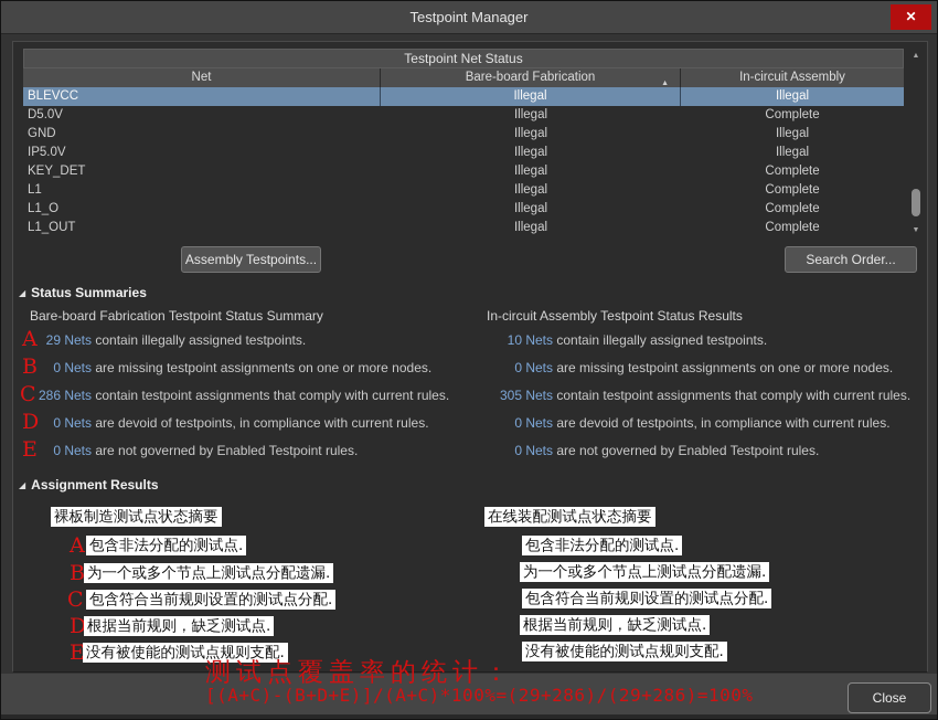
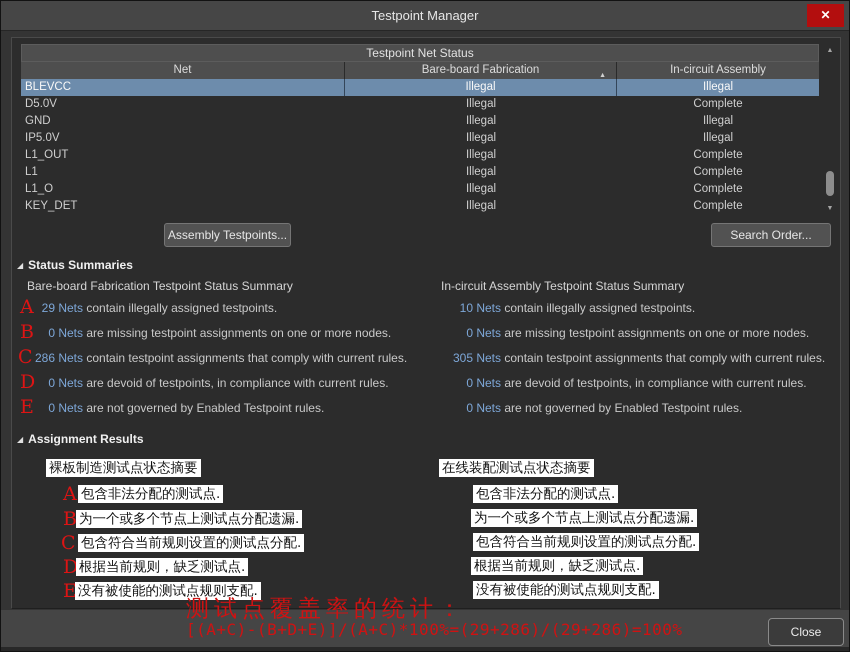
  Testpoint Manager
  ✕
  Testpoint Net Status
  Net
  Bare-board Fabrication
  In-circuit Assembly
  BLEVCC
  Illegal
  Illegal
  D5.0V
  Illegal
  Complete
  GND
  Illegal
  Illegal
  IP5.0V
  Illegal
  Illegal
- KEY_DET
+ L1_OUT
  Illegal
  Complete
  L1
  Illegal
  Complete
  L1_O
  Illegal
  Complete
- L1_OUT
+ KEY_DET
  Illegal
  Complete
  Assembly Testpoints...
  Search Order...
  ◢ Status Summaries
  Bare-board Fabrication Testpoint Status Summary
- In-circuit Assembly Testpoint Status Results
+ In-circuit Assembly Testpoint Status Summary
  A
  B
  C
  D
  E
  29 Nets contain illegally assigned testpoints.
  0 Nets are missing testpoint assignments on one or more nodes.
  286 Nets contain testpoint assignments that comply with current rules.
  0 Nets are devoid of testpoints, in compliance with current rules.
  0 Nets are not governed by Enabled Testpoint rules.
  10 Nets contain illegally assigned testpoints.
  0 Nets are missing testpoint assignments on one or more nodes.
  305 Nets contain testpoint assignments that comply with current rules.
  0 Nets are devoid of testpoints, in compliance with current rules.
  0 Nets are not governed by Enabled Testpoint rules.
  ◢ Assignment Results
  裸板制造测试点状态摘要
  在线装配测试点状态摘要
  A
  包含非法分配的测试点.
  B
  为一个或多个节点上测试点分配遗漏.
  C
  包含符合当前规则设置的测试点分配.
  D
  根据当前规则，缺乏测试点.
  E
  没有被使能的测试点规则支配.
  包含非法分配的测试点.
  为一个或多个节点上测试点分配遗漏.
  包含符合当前规则设置的测试点分配.
  根据当前规则，缺乏测试点.
  没有被使能的测试点规则支配.
  Close
  测试点覆盖率的统计：
  [(A+C)-(B+D+E)]/(A+C)*100%=(29+286)/(29+286)=100%
